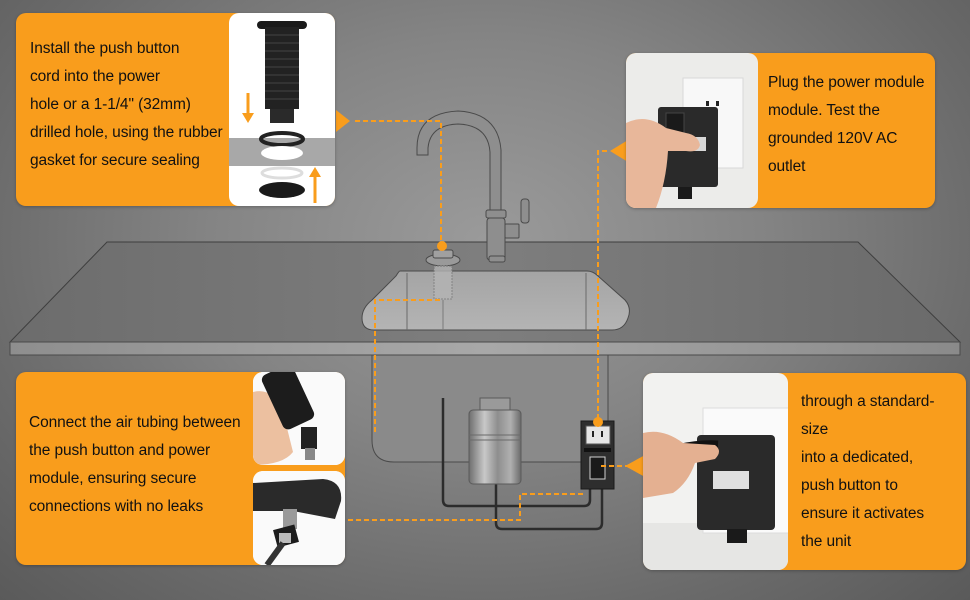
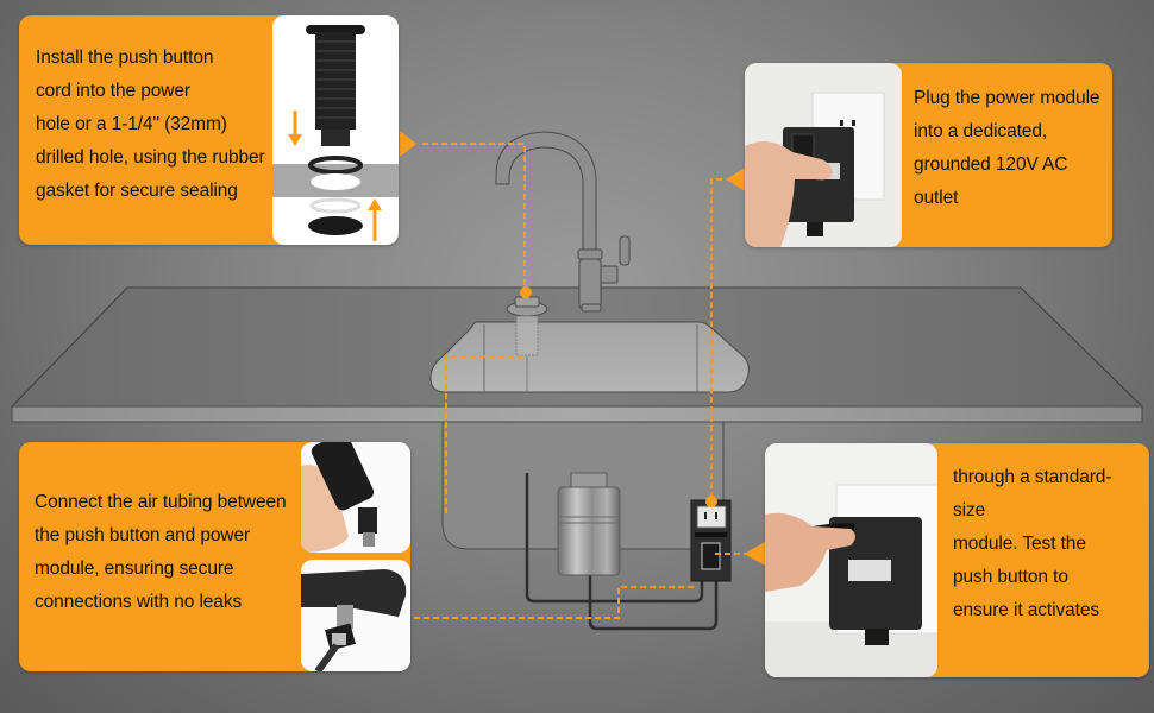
  Install the push button
  cord into the power
  hole or a 1-1/4" (32mm)
  drilled hole, using the rubber
  gasket for secure sealing
  Plug the power module
- module. Test the
+ into a dedicated,
  grounded 120V AC
  outlet
  Connect the air tubing between
  the push button and power
  module, ensuring secure
  connections with no leaks
  through a standard-size
- into a dedicated,
+ module. Test the
  push button to
  ensure it activates
- the unit
